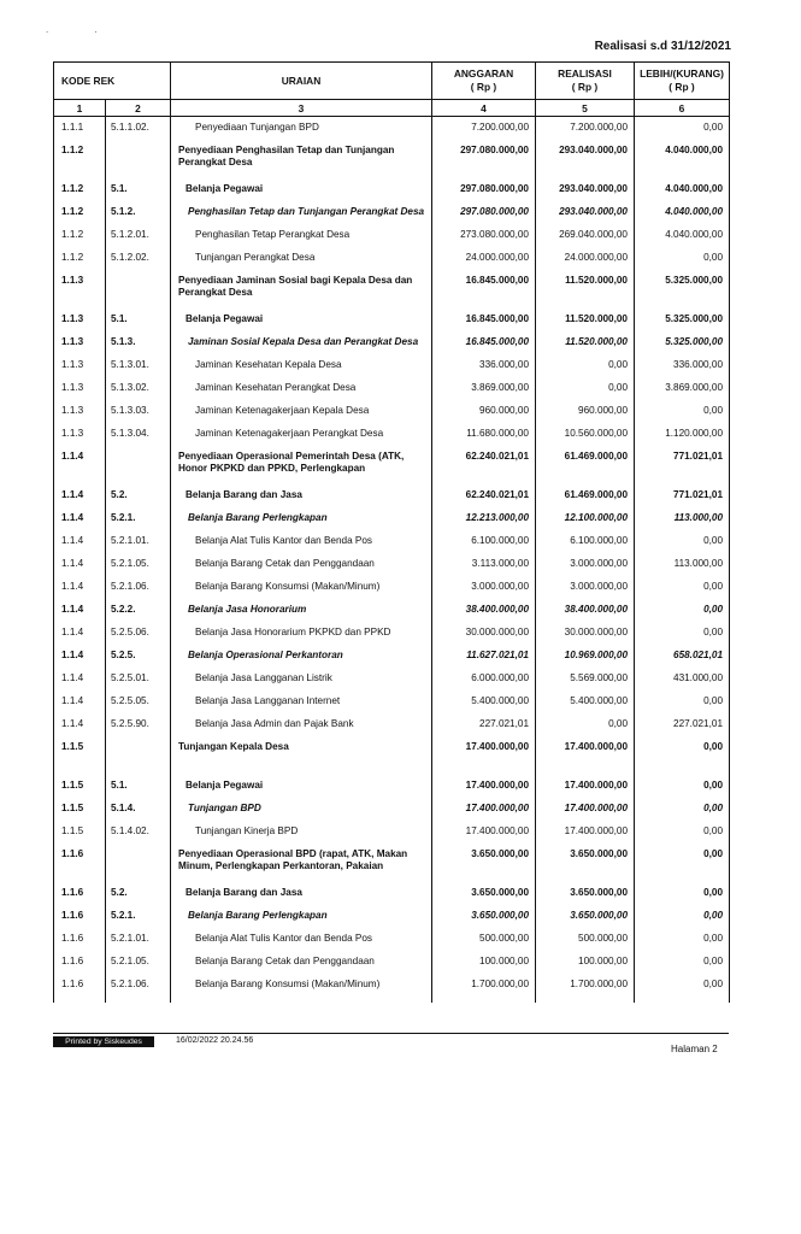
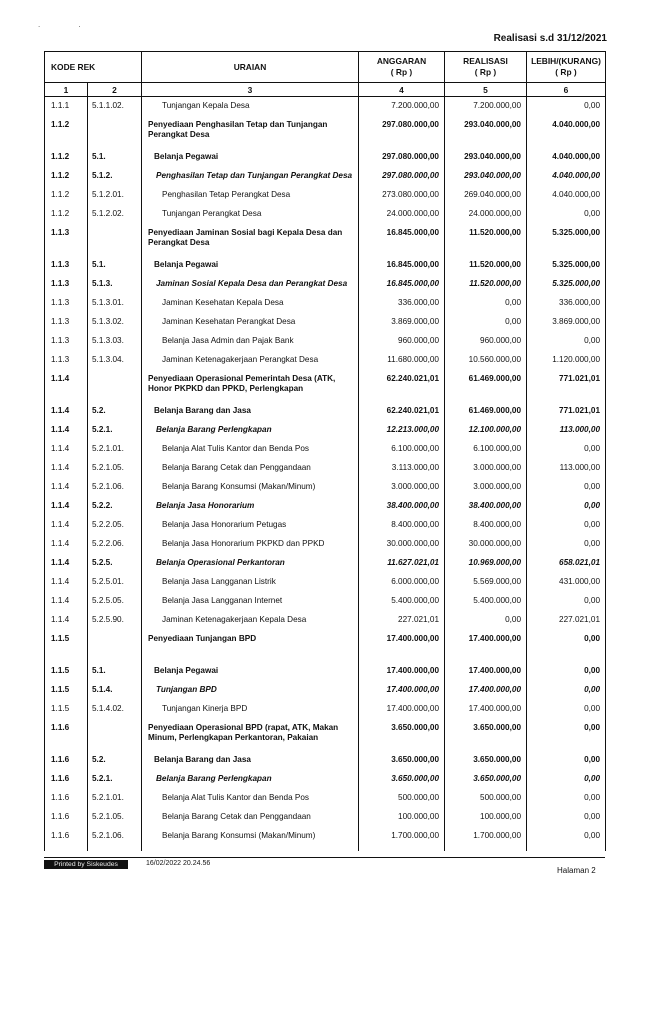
  . .
  Realisasi s.d 31/12/2021
  KODE REK	URAIAN	ANGGARAN ( Rp )	REALISASI ( Rp )	LEBIH/(KURANG) ( Rp )
  1	2	3	4	5	6
- 1.1.1	5.1.1.02.	Penyediaan Tunjangan BPD	7.200.000,00	7.200.000,00	0,00
+ 1.1.1	5.1.1.02.	Tunjangan Kepala Desa	7.200.000,00	7.200.000,00	0,00
  1.1.2		Penyediaan Penghasilan Tetap dan Tunjangan Perangkat Desa	297.080.000,00	293.040.000,00	4.040.000,00
  1.1.2	5.1.	Belanja Pegawai	297.080.000,00	293.040.000,00	4.040.000,00
  1.1.2	5.1.2.	Penghasilan Tetap dan Tunjangan Perangkat Desa	297.080.000,00	293.040.000,00	4.040.000,00
  1.1.2	5.1.2.01.	Penghasilan Tetap Perangkat Desa	273.080.000,00	269.040.000,00	4.040.000,00
  1.1.2	5.1.2.02.	Tunjangan Perangkat Desa	24.000.000,00	24.000.000,00	0,00
  1.1.3		Penyediaan Jaminan Sosial bagi Kepala Desa dan Perangkat Desa	16.845.000,00	11.520.000,00	5.325.000,00
  1.1.3	5.1.	Belanja Pegawai	16.845.000,00	11.520.000,00	5.325.000,00
  1.1.3	5.1.3.	Jaminan Sosial Kepala Desa dan Perangkat Desa	16.845.000,00	11.520.000,00	5.325.000,00
  1.1.3	5.1.3.01.	Jaminan Kesehatan Kepala Desa	336.000,00	0,00	336.000,00
  1.1.3	5.1.3.02.	Jaminan Kesehatan Perangkat Desa	3.869.000,00	0,00	3.869.000,00
- 1.1.3	5.1.3.03.	Jaminan Ketenagakerjaan Kepala Desa	960.000,00	960.000,00	0,00
+ 1.1.3	5.1.3.03.	Belanja Jasa Admin dan Pajak Bank	960.000,00	960.000,00	0,00
  1.1.3	5.1.3.04.	Jaminan Ketenagakerjaan Perangkat Desa	11.680.000,00	10.560.000,00	1.120.000,00
  1.1.4		Penyediaan Operasional Pemerintah Desa (ATK, Honor PKPKD dan PPKD, Perlengkapan	62.240.021,01	61.469.000,00	771.021,01
  1.1.4	5.2.	Belanja Barang dan Jasa	62.240.021,01	61.469.000,00	771.021,01
  1.1.4	5.2.1.	Belanja Barang Perlengkapan	12.213.000,00	12.100.000,00	113.000,00
  1.1.4	5.2.1.01.	Belanja Alat Tulis Kantor dan Benda Pos	6.100.000,00	6.100.000,00	0,00
  1.1.4	5.2.1.05.	Belanja Barang Cetak dan Penggandaan	3.113.000,00	3.000.000,00	113.000,00
  1.1.4	5.2.1.06.	Belanja Barang Konsumsi (Makan/Minum)	3.000.000,00	3.000.000,00	0,00
  1.1.4	5.2.2.	Belanja Jasa Honorarium	38.400.000,00	38.400.000,00	0,00
+ 1.1.4	5.2.2.05.	Belanja Jasa Honorarium Petugas	8.400.000,00	8.400.000,00	0,00
- 1.1.4	5.2.5.06.	Belanja Jasa Honorarium PKPKD dan PPKD	30.000.000,00	30.000.000,00	0,00
+ 1.1.4	5.2.2.06.	Belanja Jasa Honorarium PKPKD dan PPKD	30.000.000,00	30.000.000,00	0,00
  1.1.4	5.2.5.	Belanja Operasional Perkantoran	11.627.021,01	10.969.000,00	658.021,01
  1.1.4	5.2.5.01.	Belanja Jasa Langganan Listrik	6.000.000,00	5.569.000,00	431.000,00
  1.1.4	5.2.5.05.	Belanja Jasa Langganan Internet	5.400.000,00	5.400.000,00	0,00
- 1.1.4	5.2.5.90.	Belanja Jasa Admin dan Pajak Bank	227.021,01	0,00	227.021,01
+ 1.1.4	5.2.5.90.	Jaminan Ketenagakerjaan Kepala Desa	227.021,01	0,00	227.021,01
- 1.1.5		Tunjangan Kepala Desa	17.400.000,00	17.400.000,00	0,00
+ 1.1.5		Penyediaan Tunjangan BPD	17.400.000,00	17.400.000,00	0,00
  1.1.5	5.1.	Belanja Pegawai	17.400.000,00	17.400.000,00	0,00
  1.1.5	5.1.4.	Tunjangan BPD	17.400.000,00	17.400.000,00	0,00
  1.1.5	5.1.4.02.	Tunjangan Kinerja BPD	17.400.000,00	17.400.000,00	0,00
  1.1.6		Penyediaan Operasional BPD (rapat, ATK, Makan Minum, Perlengkapan Perkantoran, Pakaian	3.650.000,00	3.650.000,00	0,00
  1.1.6	5.2.	Belanja Barang dan Jasa	3.650.000,00	3.650.000,00	0,00
  1.1.6	5.2.1.	Belanja Barang Perlengkapan	3.650.000,00	3.650.000,00	0,00
  1.1.6	5.2.1.01.	Belanja Alat Tulis Kantor dan Benda Pos	500.000,00	500.000,00	0,00
  1.1.6	5.2.1.05.	Belanja Barang Cetak dan Penggandaan	100.000,00	100.000,00	0,00
  1.1.6	5.2.1.06.	Belanja Barang Konsumsi (Makan/Minum)	1.700.000,00	1.700.000,00	0,00
  Halaman 2
